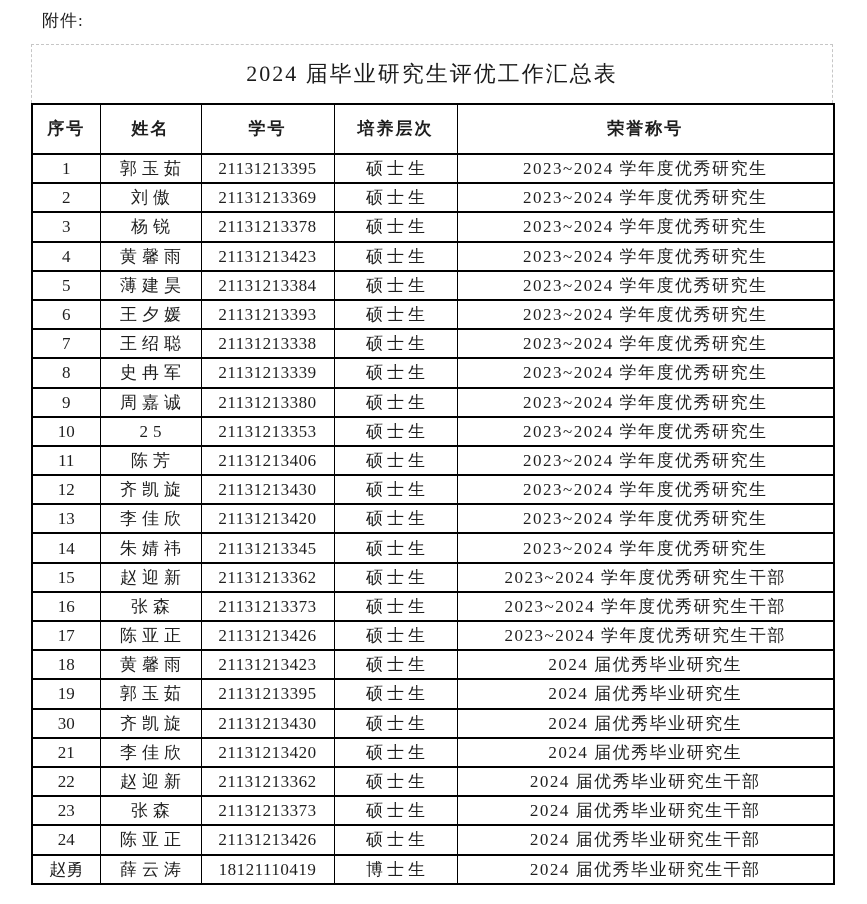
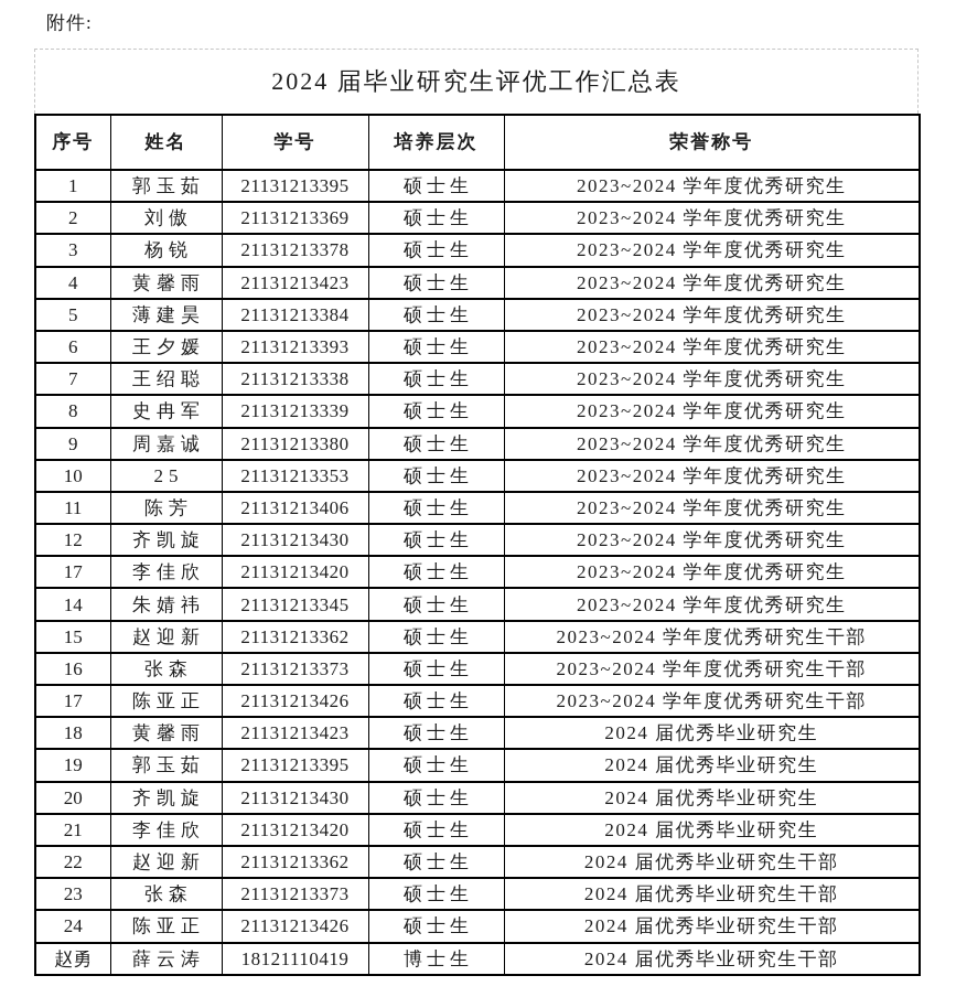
  附件:
  2024 届毕业研究生评优工作汇总表
  序号	姓名	学号	培养层次	荣誉称号
  1	郭玉茹	21131213395	硕士生	2023~2024 学年度优秀研究生
  2	刘傲	21131213369	硕士生	2023~2024 学年度优秀研究生
  3	杨锐	21131213378	硕士生	2023~2024 学年度优秀研究生
  4	黄馨雨	21131213423	硕士生	2023~2024 学年度优秀研究生
  5	薄建昊	21131213384	硕士生	2023~2024 学年度优秀研究生
  6	王夕媛	21131213393	硕士生	2023~2024 学年度优秀研究生
  7	王绍聪	21131213338	硕士生	2023~2024 学年度优秀研究生
  8	史冉军	21131213339	硕士生	2023~2024 学年度优秀研究生
  9	周嘉诚	21131213380	硕士生	2023~2024 学年度优秀研究生
  10	25	21131213353	硕士生	2023~2024 学年度优秀研究生
  11	陈芳	21131213406	硕士生	2023~2024 学年度优秀研究生
  12	齐凯旋	21131213430	硕士生	2023~2024 学年度优秀研究生
- 13	李佳欣	21131213420	硕士生	2023~2024 学年度优秀研究生
+ 17	李佳欣	21131213420	硕士生	2023~2024 学年度优秀研究生
  14	朱婧祎	21131213345	硕士生	2023~2024 学年度优秀研究生
  15	赵迎新	21131213362	硕士生	2023~2024 学年度优秀研究生干部
  16	张森	21131213373	硕士生	2023~2024 学年度优秀研究生干部
  17	陈亚正	21131213426	硕士生	2023~2024 学年度优秀研究生干部
  18	黄馨雨	21131213423	硕士生	2024 届优秀毕业研究生
  19	郭玉茹	21131213395	硕士生	2024 届优秀毕业研究生
- 30	齐凯旋	21131213430	硕士生	2024 届优秀毕业研究生
+ 20	齐凯旋	21131213430	硕士生	2024 届优秀毕业研究生
  21	李佳欣	21131213420	硕士生	2024 届优秀毕业研究生
  22	赵迎新	21131213362	硕士生	2024 届优秀毕业研究生干部
  23	张森	21131213373	硕士生	2024 届优秀毕业研究生干部
  24	陈亚正	21131213426	硕士生	2024 届优秀毕业研究生干部
  赵勇	薛云涛	18121110419	博士生	2024 届优秀毕业研究生干部
